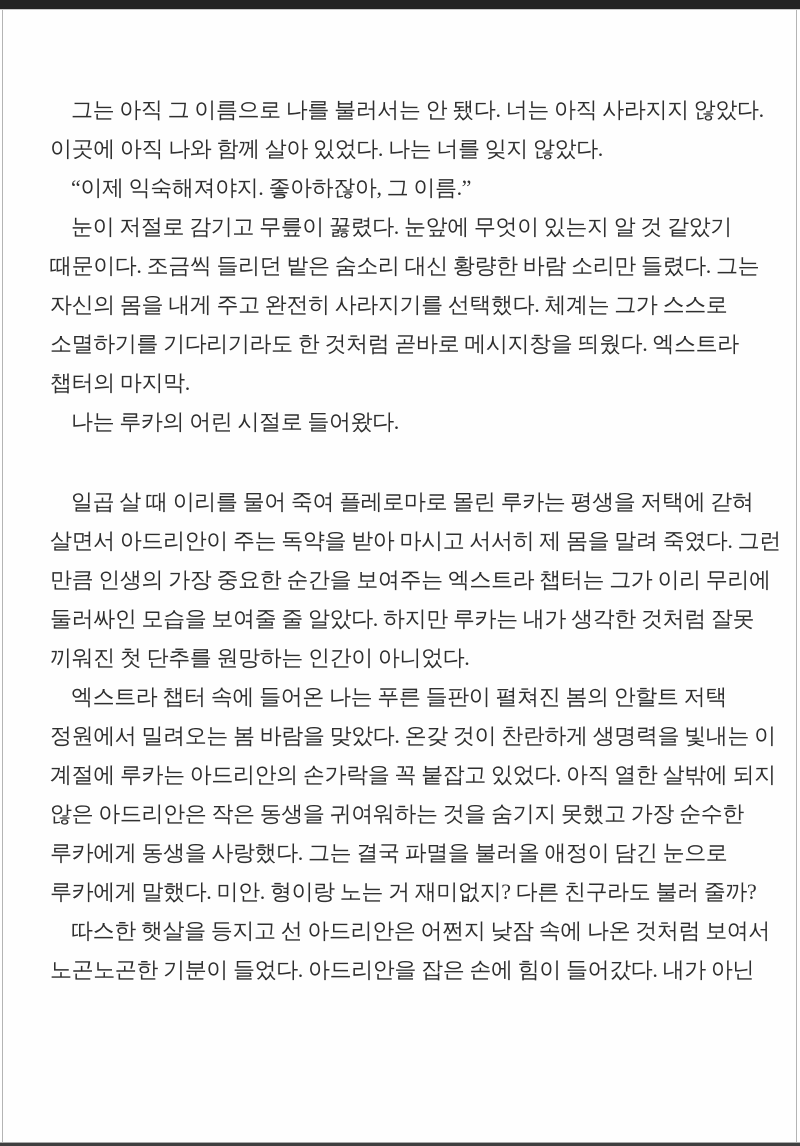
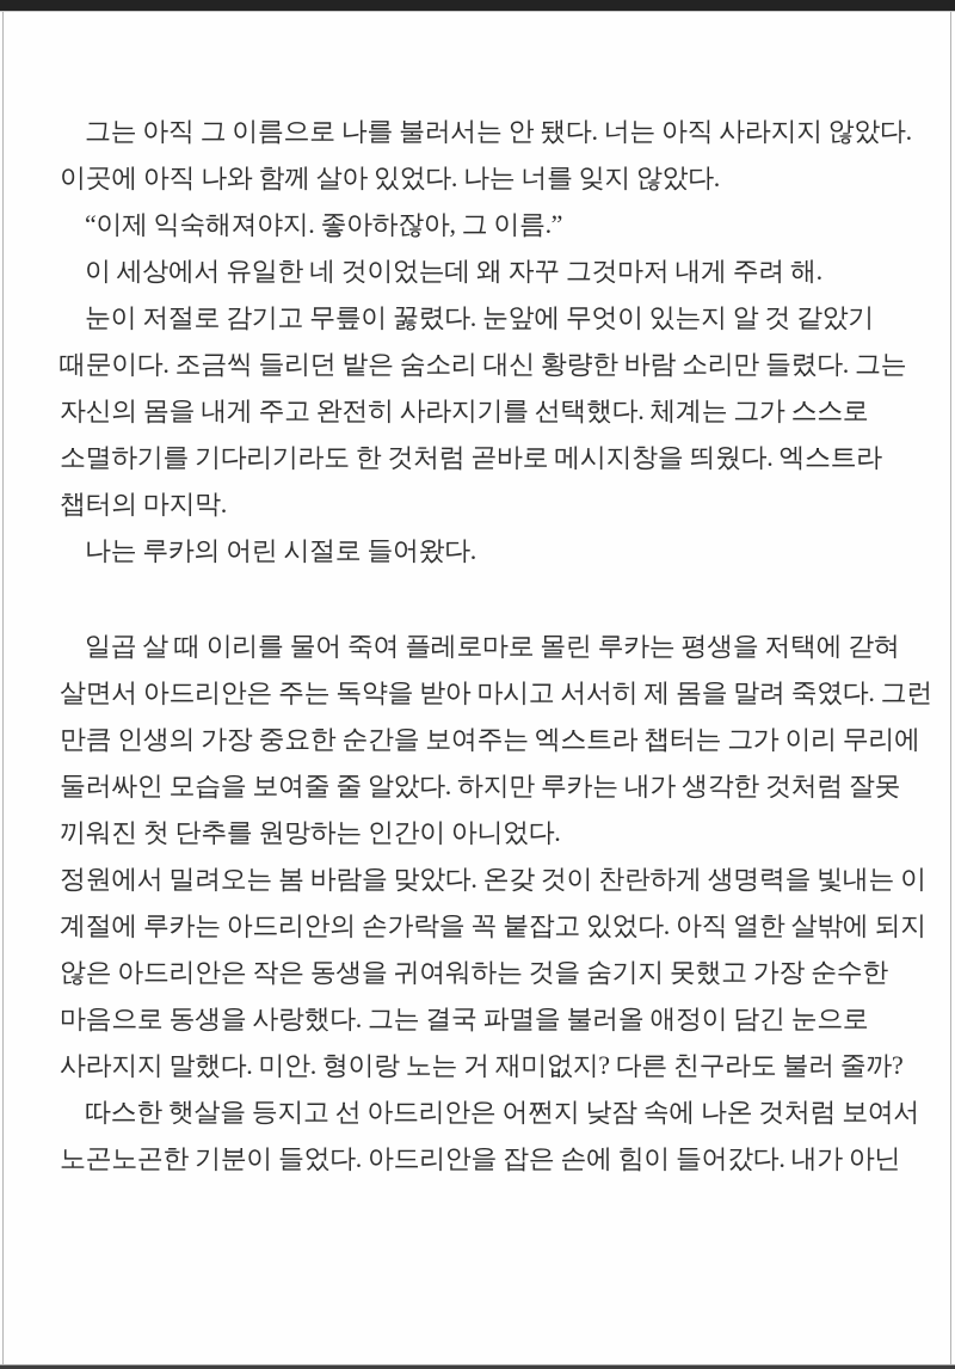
  그는 아직 그 이름으로 나를 불러서는 안 됐다. 너는 아직 사라지지 않았다.
  이곳에 아직 나와 함께 살아 있었다. 나는 너를 잊지 않았다.
  “이제 익숙해져야지. 좋아하잖아, 그 이름.”
+ 이 세상에서 유일한 네 것이었는데 왜 자꾸 그것마저 내게 주려 해.
  눈이 저절로 감기고 무릎이 꿇렸다. 눈앞에 무엇이 있는지 알 것 같았기
  때문이다. 조금씩 들리던 밭은 숨소리 대신 황량한 바람 소리만 들렸다. 그는
  자신의 몸을 내게 주고 완전히 사라지기를 선택했다. 체계는 그가 스스로
  소멸하기를 기다리기라도 한 것처럼 곧바로 메시지창을 띄웠다. 엑스트라
  챕터의 마지막.
  나는 루카의 어린 시절로 들어왔다.
  일곱 살 때 이리를 물어 죽여 플레로마로 몰린 루카는 평생을 저택에 갇혀
- 살면서 아드리안이 주는 독약을 받아 마시고 서서히 제 몸을 말려 죽였다. 그런
+ 살면서 아드리안은 주는 독약을 받아 마시고 서서히 제 몸을 말려 죽였다. 그런
  만큼 인생의 가장 중요한 순간을 보여주는 엑스트라 챕터는 그가 이리 무리에
  둘러싸인 모습을 보여줄 줄 알았다. 하지만 루카는 내가 생각한 것처럼 잘못
  끼워진 첫 단추를 원망하는 인간이 아니었다.
- 엑스트라 챕터 속에 들어온 나는 푸른 들판이 펼쳐진 봄의 안할트 저택
  정원에서 밀려오는 봄 바람을 맞았다. 온갖 것이 찬란하게 생명력을 빛내는 이
  계절에 루카는 아드리안의 손가락을 꼭 붙잡고 있었다. 아직 열한 살밖에 되지
  않은 아드리안은 작은 동생을 귀여워하는 것을 숨기지 못했고 가장 순수한
- 루카에게 동생을 사랑했다. 그는 결국 파멸을 불러올 애정이 담긴 눈으로
+ 마음으로 동생을 사랑했다. 그는 결국 파멸을 불러올 애정이 담긴 눈으로
- 루카에게 말했다. 미안. 형이랑 노는 거 재미없지? 다른 친구라도 불러 줄까?
+ 사라지지 말했다. 미안. 형이랑 노는 거 재미없지? 다른 친구라도 불러 줄까?
  따스한 햇살을 등지고 선 아드리안은 어쩐지 낮잠 속에 나온 것처럼 보여서
  노곤노곤한 기분이 들었다. 아드리안을 잡은 손에 힘이 들어갔다. 내가 아닌
